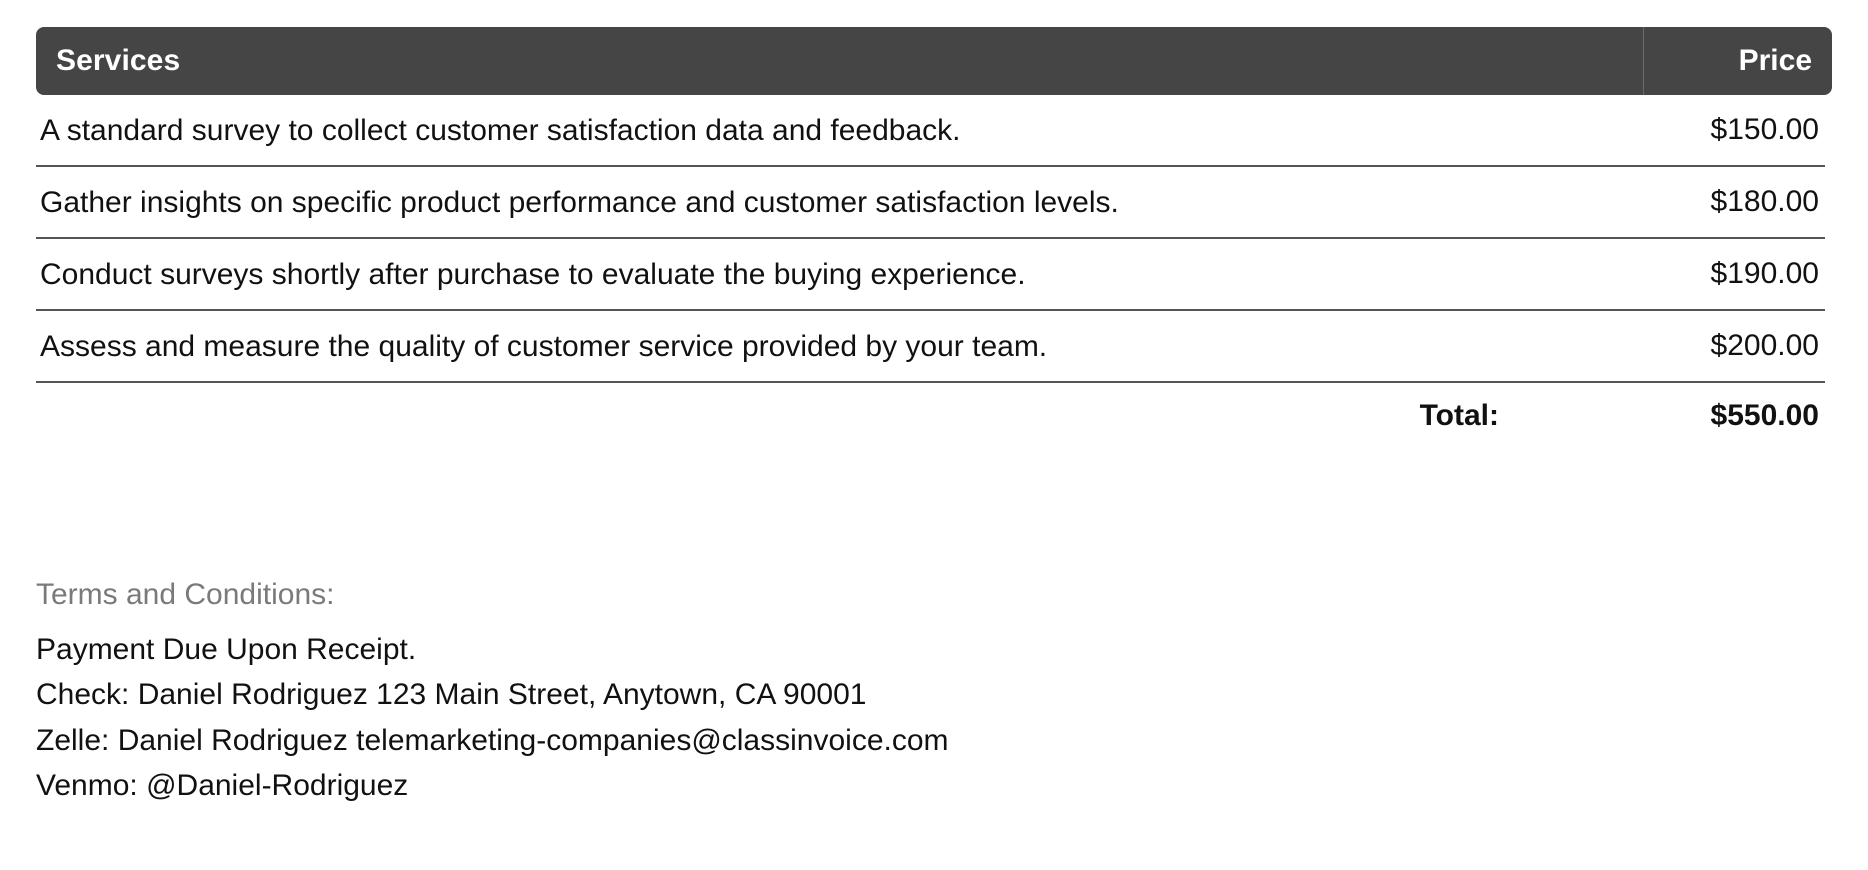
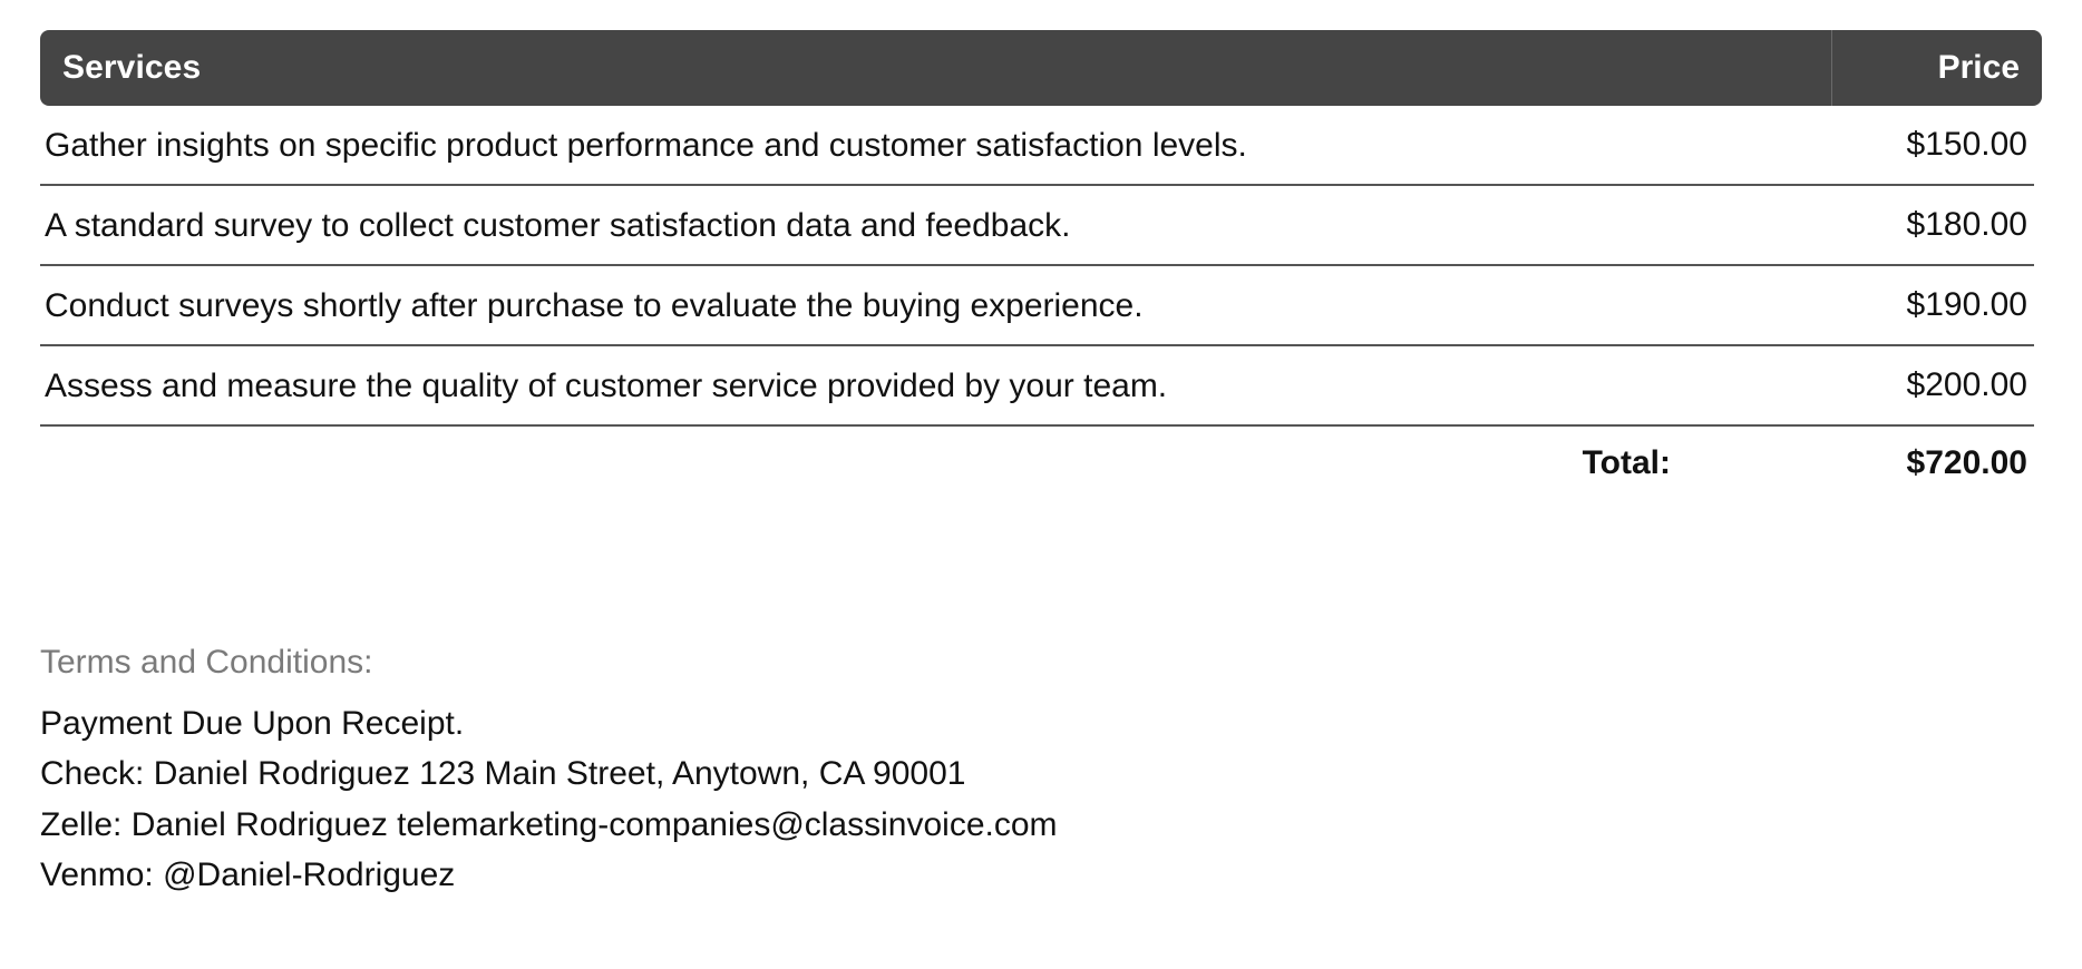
  Services
  Price
- A standard survey to collect customer satisfaction data and feedback.
+ Gather insights on specific product performance and customer satisfaction levels.
  $150.00
- Gather insights on specific product performance and customer satisfaction levels.
+ A standard survey to collect customer satisfaction data and feedback.
  $180.00
  Conduct surveys shortly after purchase to evaluate the buying experience.
  $190.00
  Assess and measure the quality of customer service provided by your team.
  $200.00
  Total:
- $550.00
+ $720.00
  Terms and Conditions:
  Payment Due Upon Receipt.
  Check: Daniel Rodriguez 123 Main Street, Anytown, CA 90001
  Zelle: Daniel Rodriguez telemarketing-companies@classinvoice.com
  Venmo: @Daniel-Rodriguez
